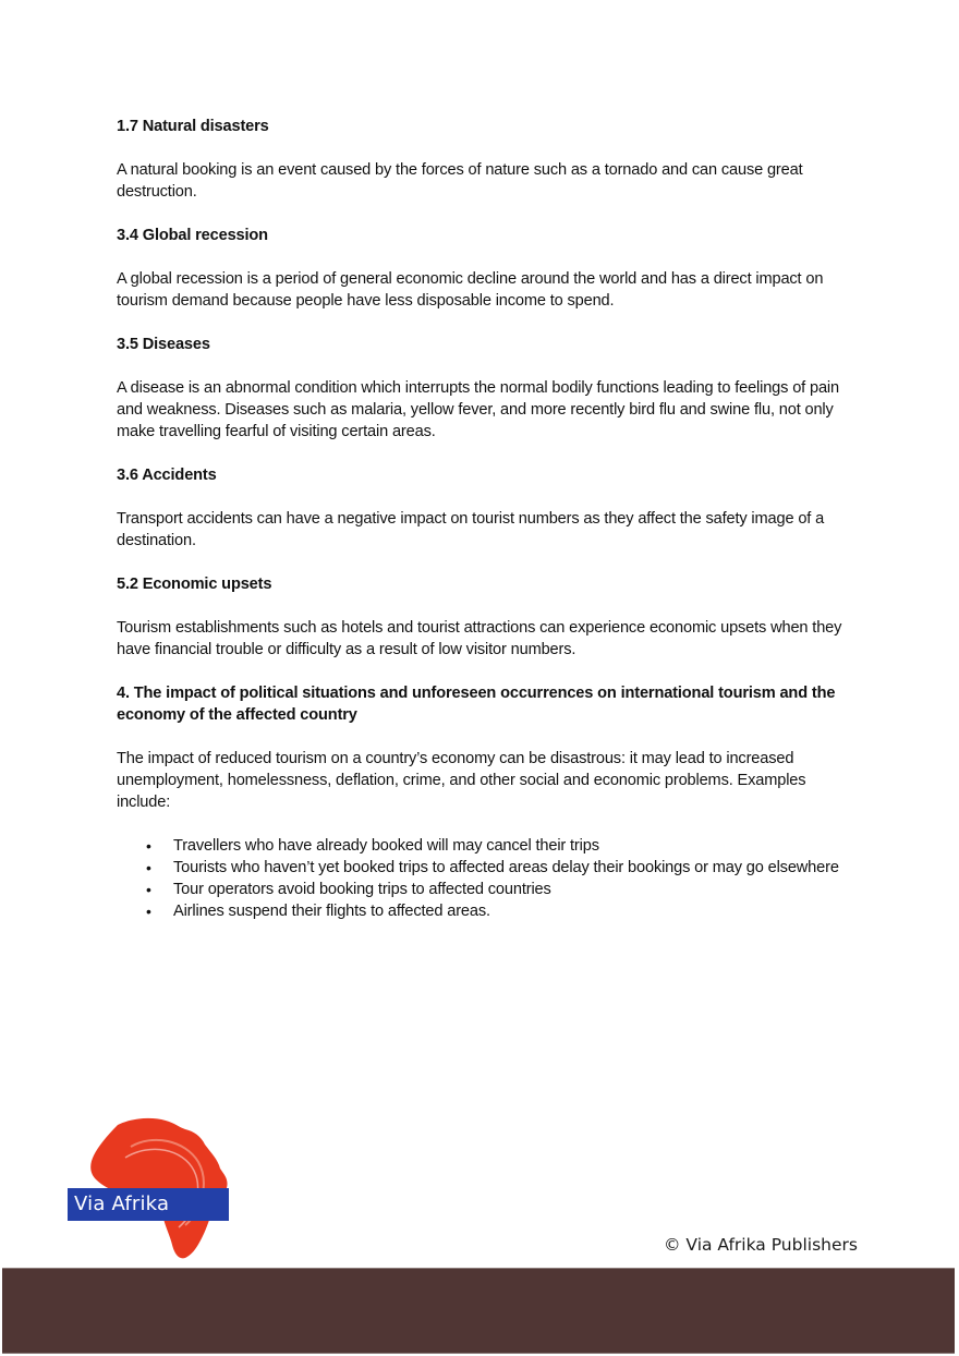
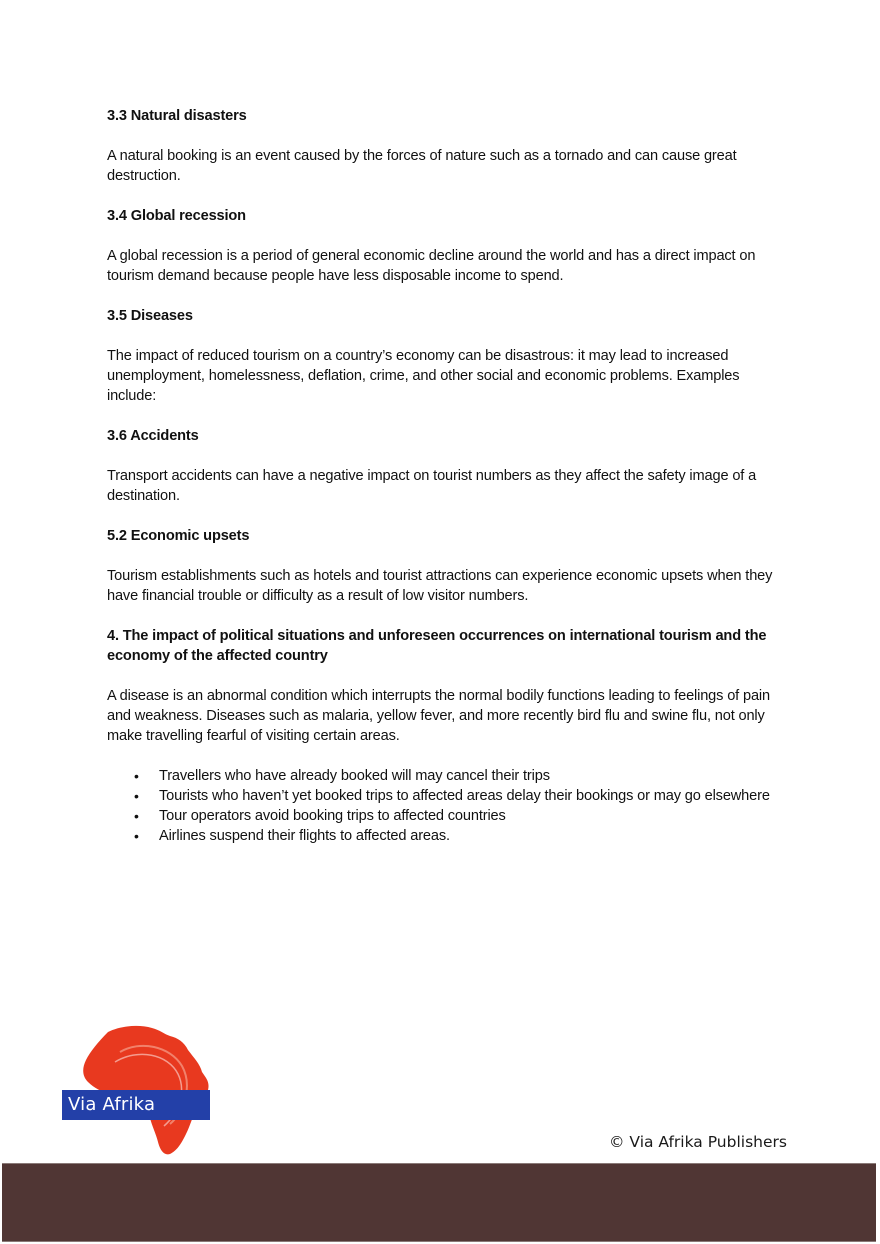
- 1.7 Natural disasters
+ 3.3 Natural disasters
  A natural booking is an event caused by the forces of nature such as a tornado and can cause great destruction.
  3.4 Global recession
  A global recession is a period of general economic decline around the world and has a direct impact on tourism demand because people have less disposable income to spend.
  3.5 Diseases
- A disease is an abnormal condition which interrupts the normal bodily functions leading to feelings of pain and weakness. Diseases such as malaria, yellow fever, and more recently bird flu and swine flu, not only make travelling fearful of visiting certain areas.
+ The impact of reduced tourism on a country’s economy can be disastrous: it may lead to increased unemployment, homelessness, deflation, crime, and other social and economic problems. Examples include:
  3.6 Accidents
  Transport accidents can have a negative impact on tourist numbers as they affect the safety image of a destination.
  5.2 Economic upsets
  Tourism establishments such as hotels and tourist attractions can experience economic upsets when they have financial trouble or difficulty as a result of low visitor numbers.
  4. The impact of political situations and unforeseen occurrences on international tourism and the economy of the affected country
- The impact of reduced tourism on a country’s economy can be disastrous: it may lead to increased unemployment, homelessness, deflation, crime, and other social and economic problems. Examples include:
+ A disease is an abnormal condition which interrupts the normal bodily functions leading to feelings of pain and weakness. Diseases such as malaria, yellow fever, and more recently bird flu and swine flu, not only make travelling fearful of visiting certain areas.
  •
  Travellers who have already booked will may cancel their trips
  •
  Tourists who haven’t yet booked trips to affected areas delay their bookings or may go elsewhere
  •
  Tour operators avoid booking trips to affected countries
  •
  Airlines suspend their flights to affected areas.
  Via Afrika
  © Via Afrika Publishers
